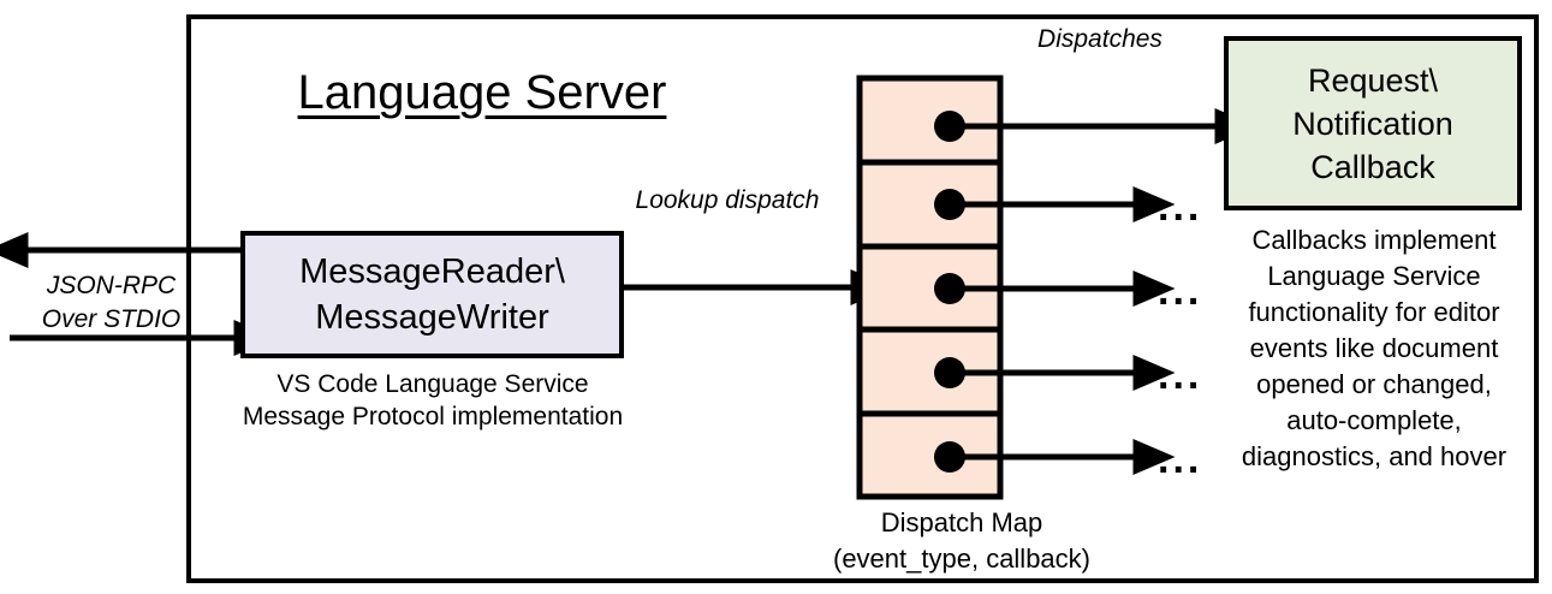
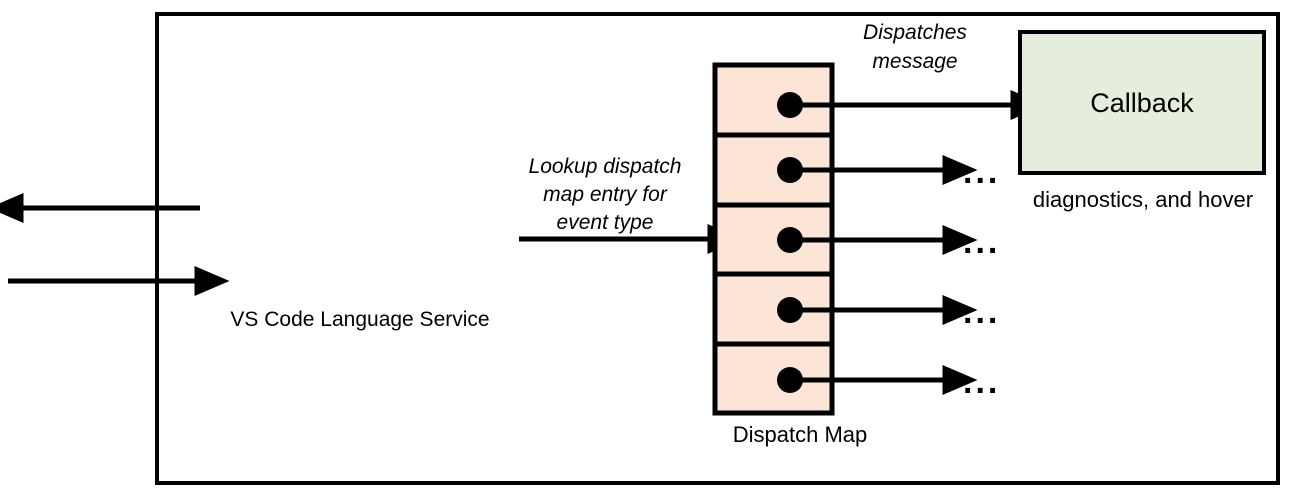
- Language Server
- MessageReader\
- MessageWriter
  VS Code Language Service
- Message Protocol implementation
- JSON-RPC
- Over STDIO
  Lookup dispatch
+ map entry for
+ event type
  Dispatches
+ message
  Dispatch Map
- (event_type, callback)
  ...
  ...
  ...
  ...
- Request\
- Notification
  Callback
- Callbacks implement
- Language Service
- functionality for editor
- events like document
- opened or changed,
- auto-complete,
  diagnostics, and hover
